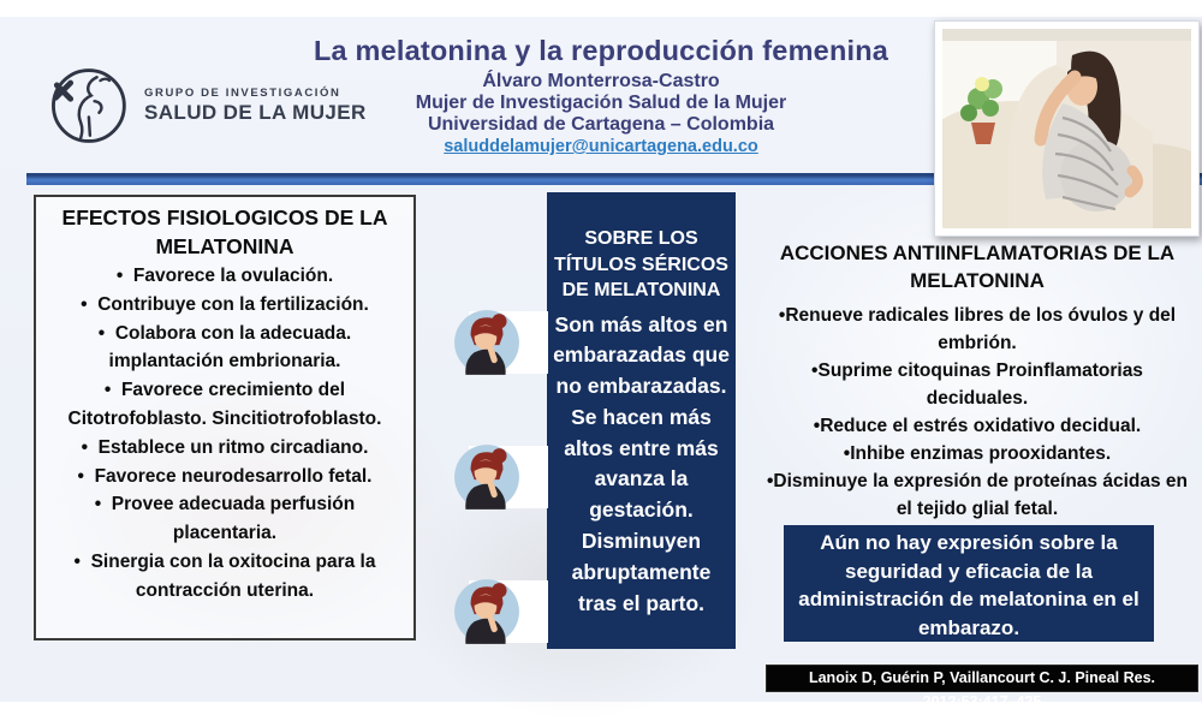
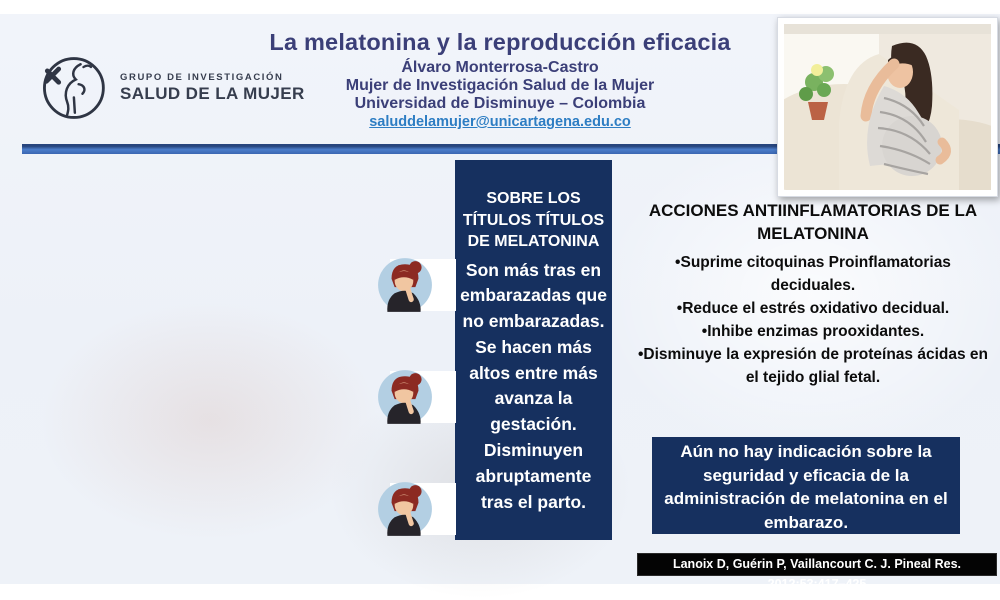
  GRUPO DE INVESTIGACIÓN
  SALUD DE LA MUJER
- La melatonina y la reproducción femenina
+ La melatonina y la reproducción eficacia
  Álvaro Monterrosa-Castro
  Mujer de Investigación Salud de la Mujer
- Universidad de Cartagena – Colombia
+ Universidad de Disminuye – Colombia
  saluddelamujer@unicartagena.edu.co
- EFECTOS FISIOLOGICOS DE LA MELATONINA
- Favorece la ovulación.
- Contribuye con la fertilización.
- Colabora con la adecuada. implantación embrionaria.
- Favorece crecimiento del Citotrofoblasto. Sincitiotrofoblasto.
- Establece un ritmo circadiano.
- Favorece neurodesarrollo fetal.
- Provee adecuada perfusión placentaria.
- Sinergia con la oxitocina para la contracción uterina.
- SOBRE LOS TÍTULOS SÉRICOS DE MELATONINA
+ SOBRE LOS TÍTULOS TÍTULOS DE MELATONINA
- Son más altos en embarazadas que no embarazadas. Se hacen más altos entre más avanza la gestación. Disminuyen abruptamente tras el parto.
+ Son más tras en embarazadas que no embarazadas. Se hacen más altos entre más avanza la gestación. Disminuyen abruptamente tras el parto.
  ACCIONES ANTIINFLAMATORIAS DE LA MELATONINA
- Renueve radicales libres de los óvulos y del embrión.
  Suprime citoquinas Proinflamatorias deciduales.
  Reduce el estrés oxidativo decidual.
  Inhibe enzimas prooxidantes.
  Disminuye la expresión de proteínas ácidas en el tejido glial fetal.
- Aún no hay expresión sobre la seguridad y eficacia de la administración de melatonina en el embarazo.
+ Aún no hay indicación sobre la seguridad y eficacia de la administración de melatonina en el embarazo.
  Lanoix D, Guérin P, Vaillancourt C. J. Pineal Res.
